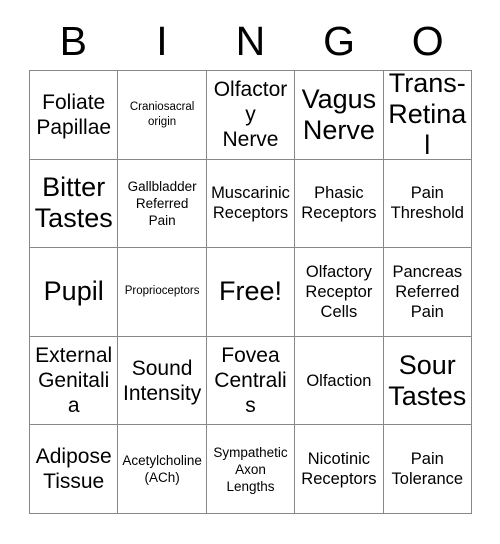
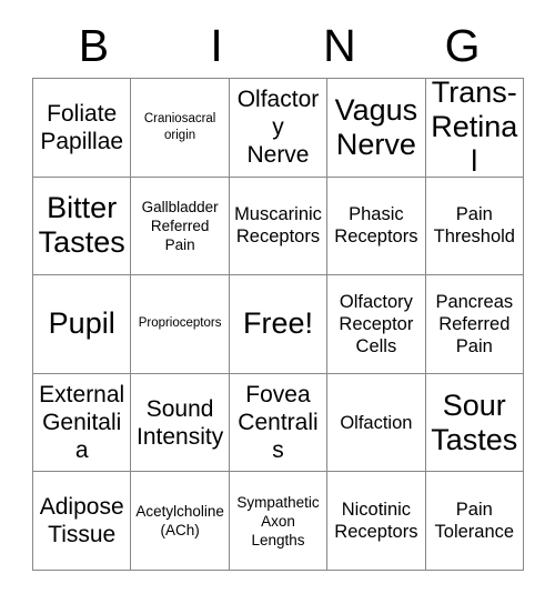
  B
  I
  N
  G
- O
  Foliate
  Papillae
  Craniosacral
  origin
  Olfactory
  Nerve
  Vagus
  Nerve
  Trans-
  Retinal
  Bitter
  Tastes
  Gallbladder
  Referred
  Pain
  Muscarinic
  Receptors
  Phasic
  Receptors
  Pain
  Threshold
  Pupil
  Proprioceptors
  Free!
  Olfactory
  Receptor
  Cells
  Pancreas
  Referred
  Pain
  External
  Genitalia
  Sound
  Intensity
  Fovea
  Centralis
  Olfaction
  Sour
  Tastes
  Adipose
  Tissue
  Acetylcholine
  (ACh)
  Sympathetic
  Axon
  Lengths
  Nicotinic
  Receptors
  Pain
  Tolerance
